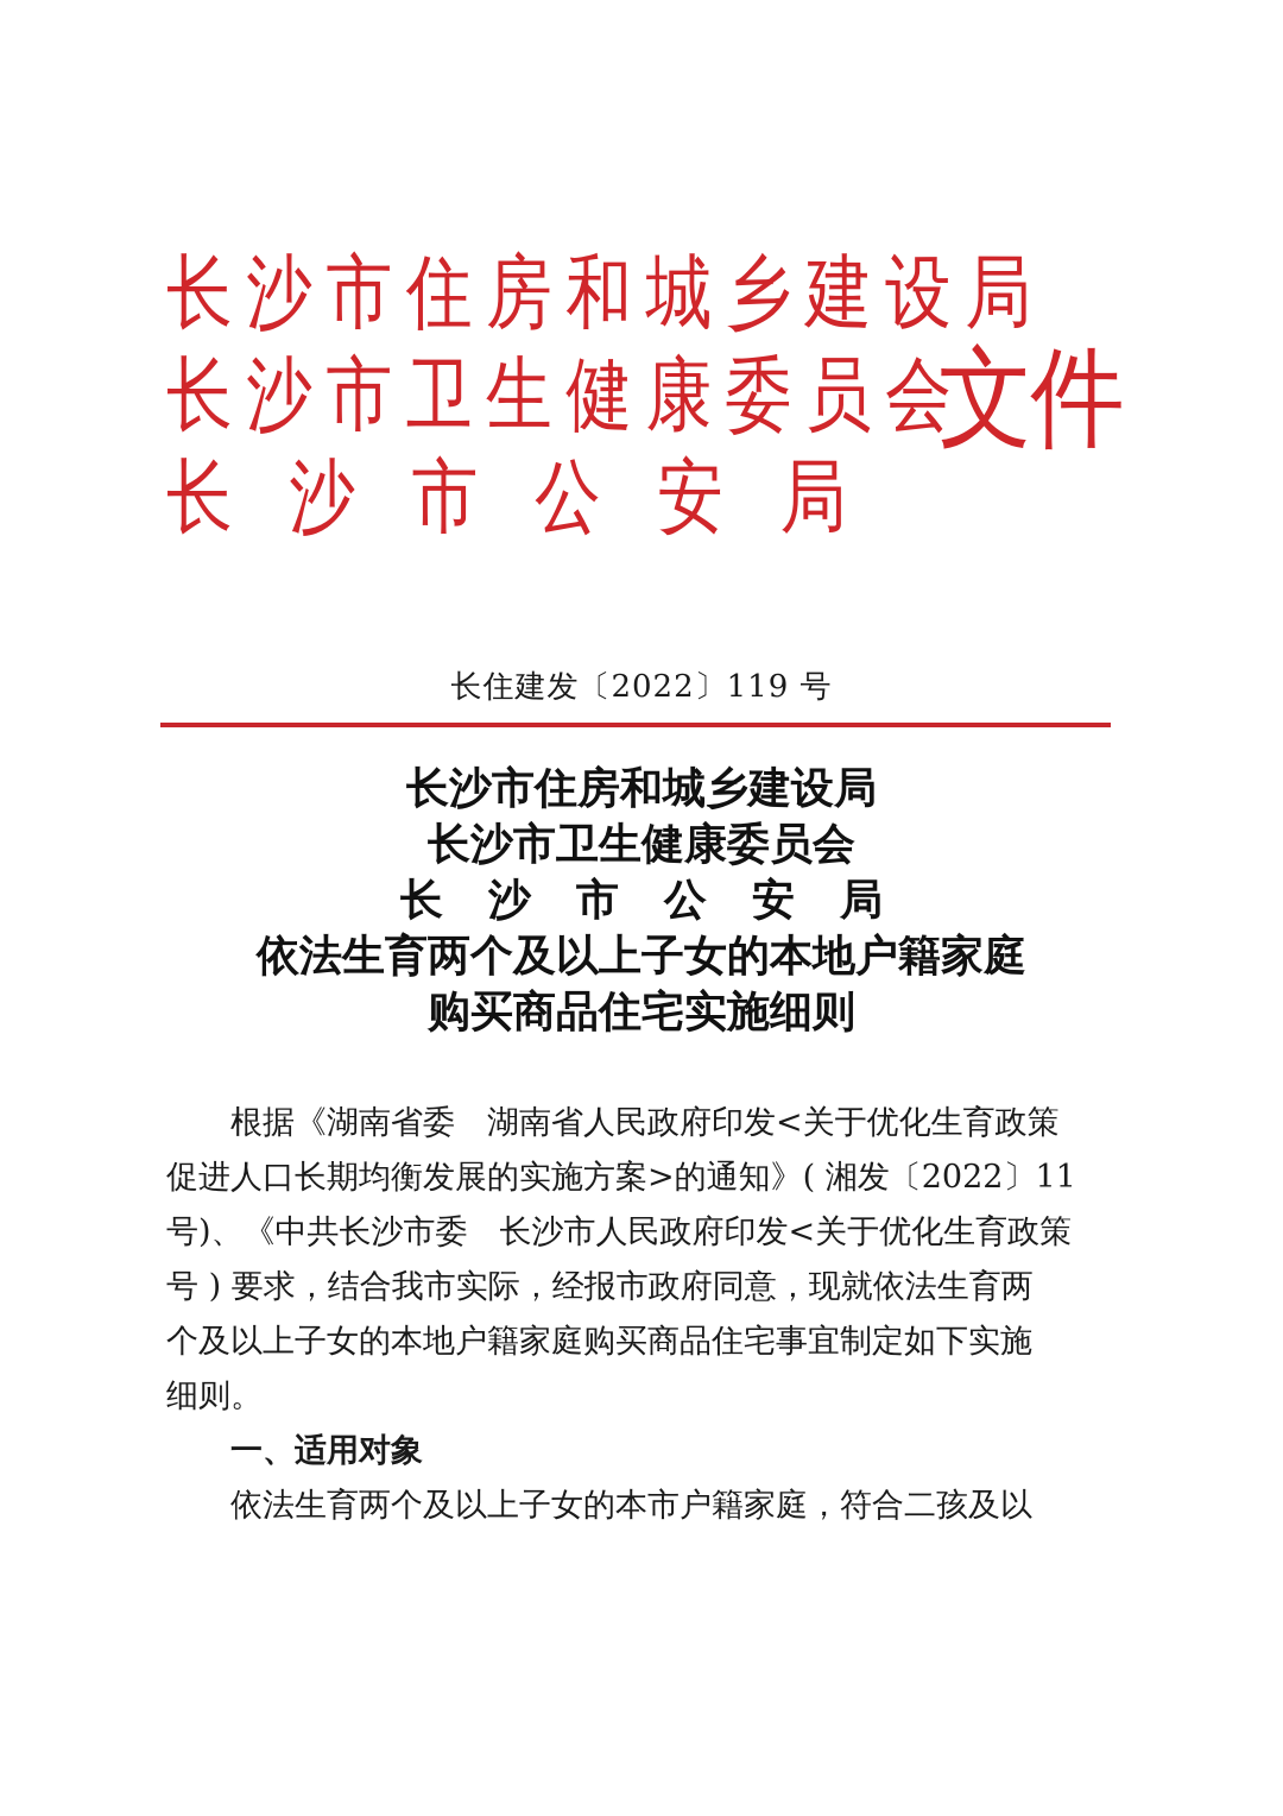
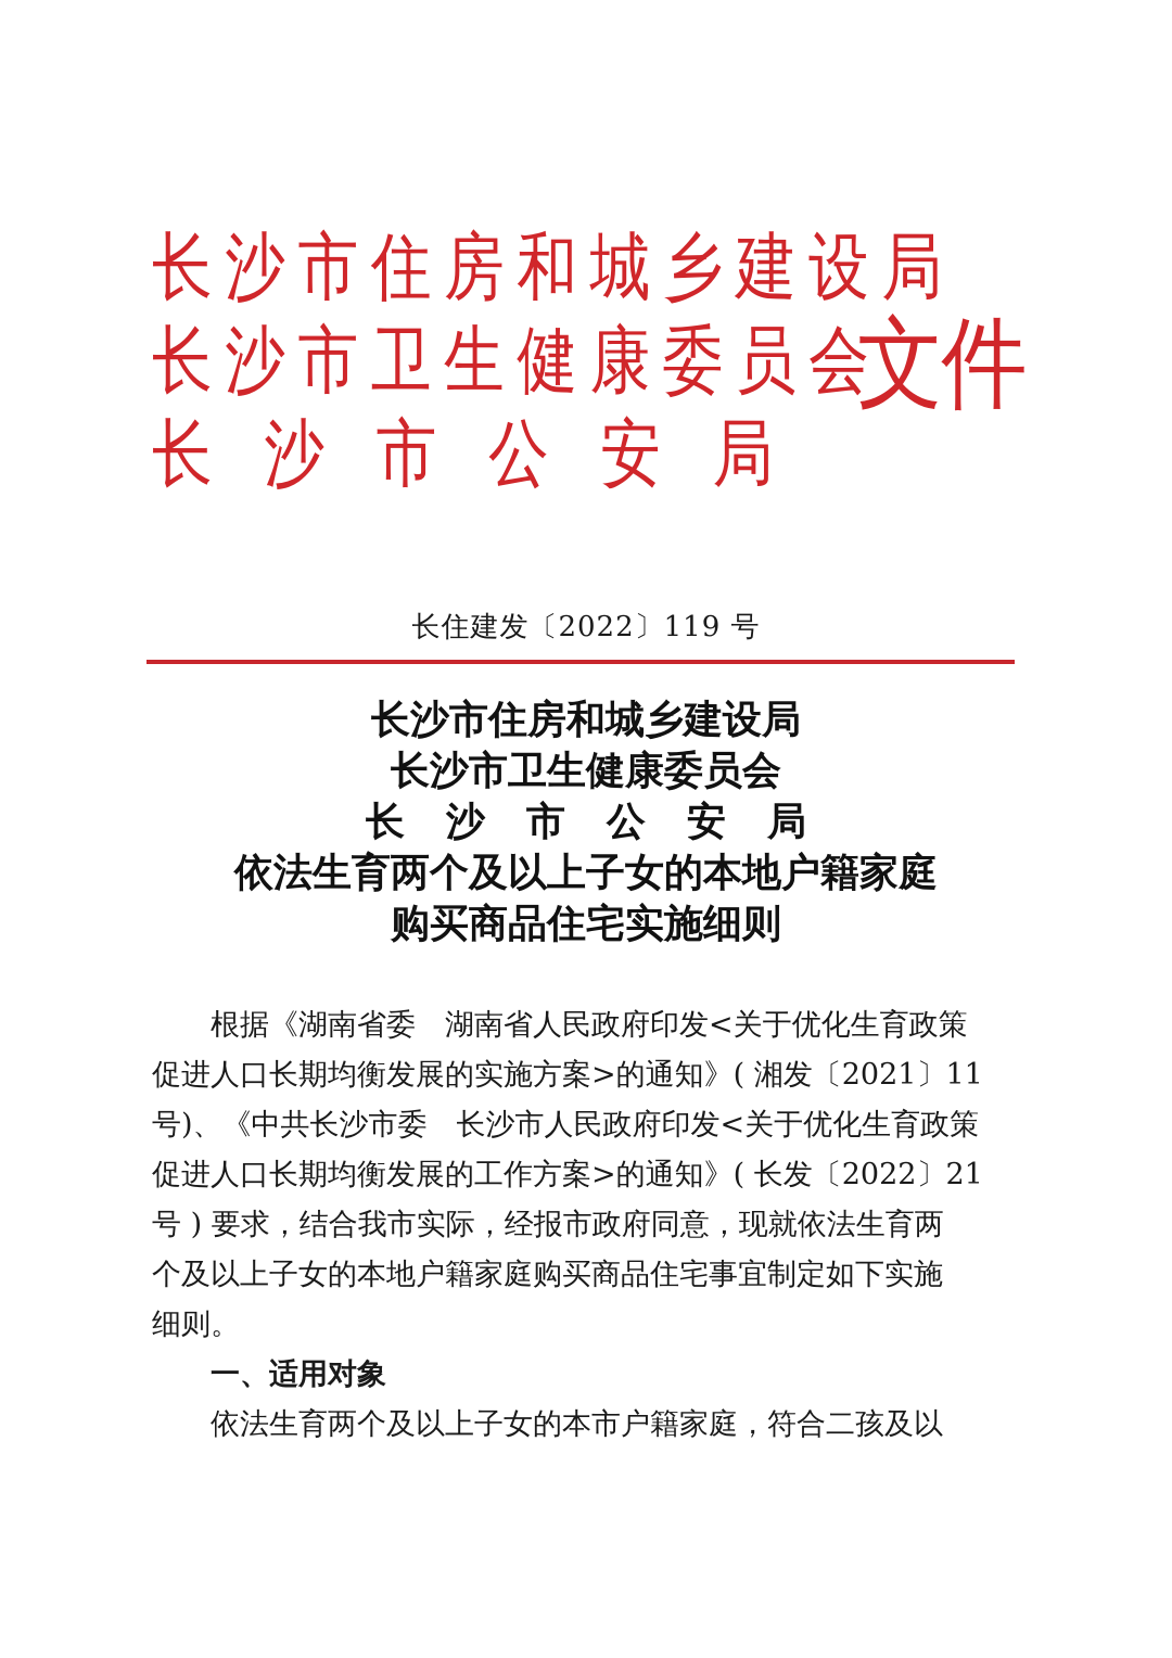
  长沙市住房和城乡建设局
  长沙市卫生健康委员会
  长沙市公安局
  文件
  长住建发〔2022〕119 号
  长沙市住房和城乡建设局
  长沙市卫生健康委员会
  长沙市公安局
  依法生育两个及以上子女的本地户籍家庭
  购买商品住宅实施细则
  根据《湖南省委 湖南省人民政府印发<关于优化生育政策
- 促进人口长期均衡发展的实施方案>的通知》( 湘发〔2022〕11
+ 促进人口长期均衡发展的实施方案>的通知》( 湘发〔2021〕11
  号)、《中共长沙市委 长沙市人民政府印发<关于优化生育政策
+ 促进人口长期均衡发展的工作方案>的通知》( 长发〔2022〕21
  号 ) 要求，结合我市实际，经报市政府同意，现就依法生育两
  个及以上子女的本地户籍家庭购买商品住宅事宜制定如下实施
  细则。
  一、适用对象
  依法生育两个及以上子女的本市户籍家庭，符合二孩及以
